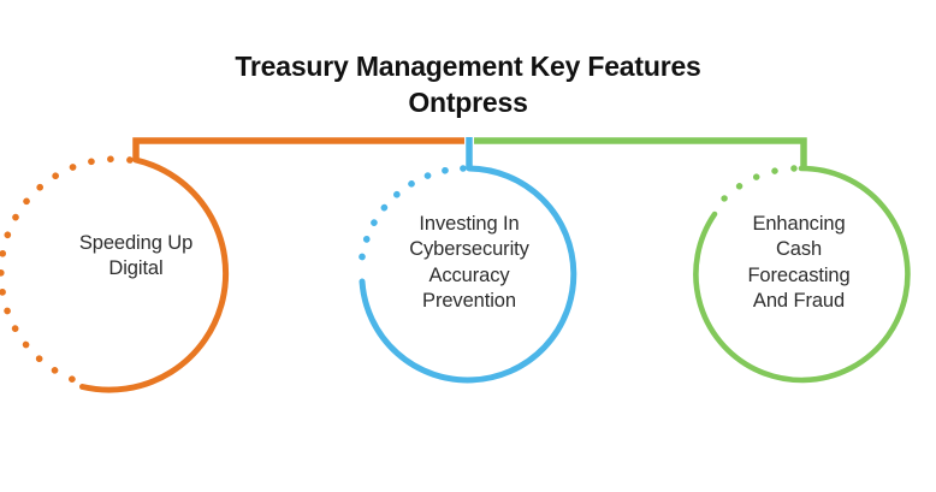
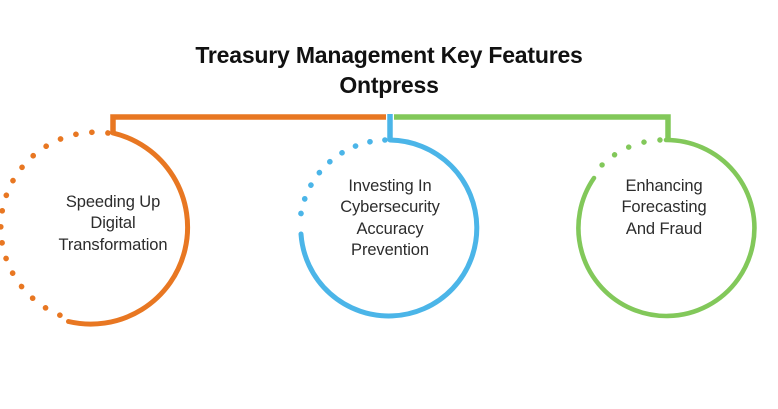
  Treasury Management Key Features
  Ontpress
  Speeding Up
  Digital
+ Transformation
  Investing In
  Cybersecurity
  Accuracy
  Prevention
  Enhancing
- Cash
  Forecasting
  And Fraud
